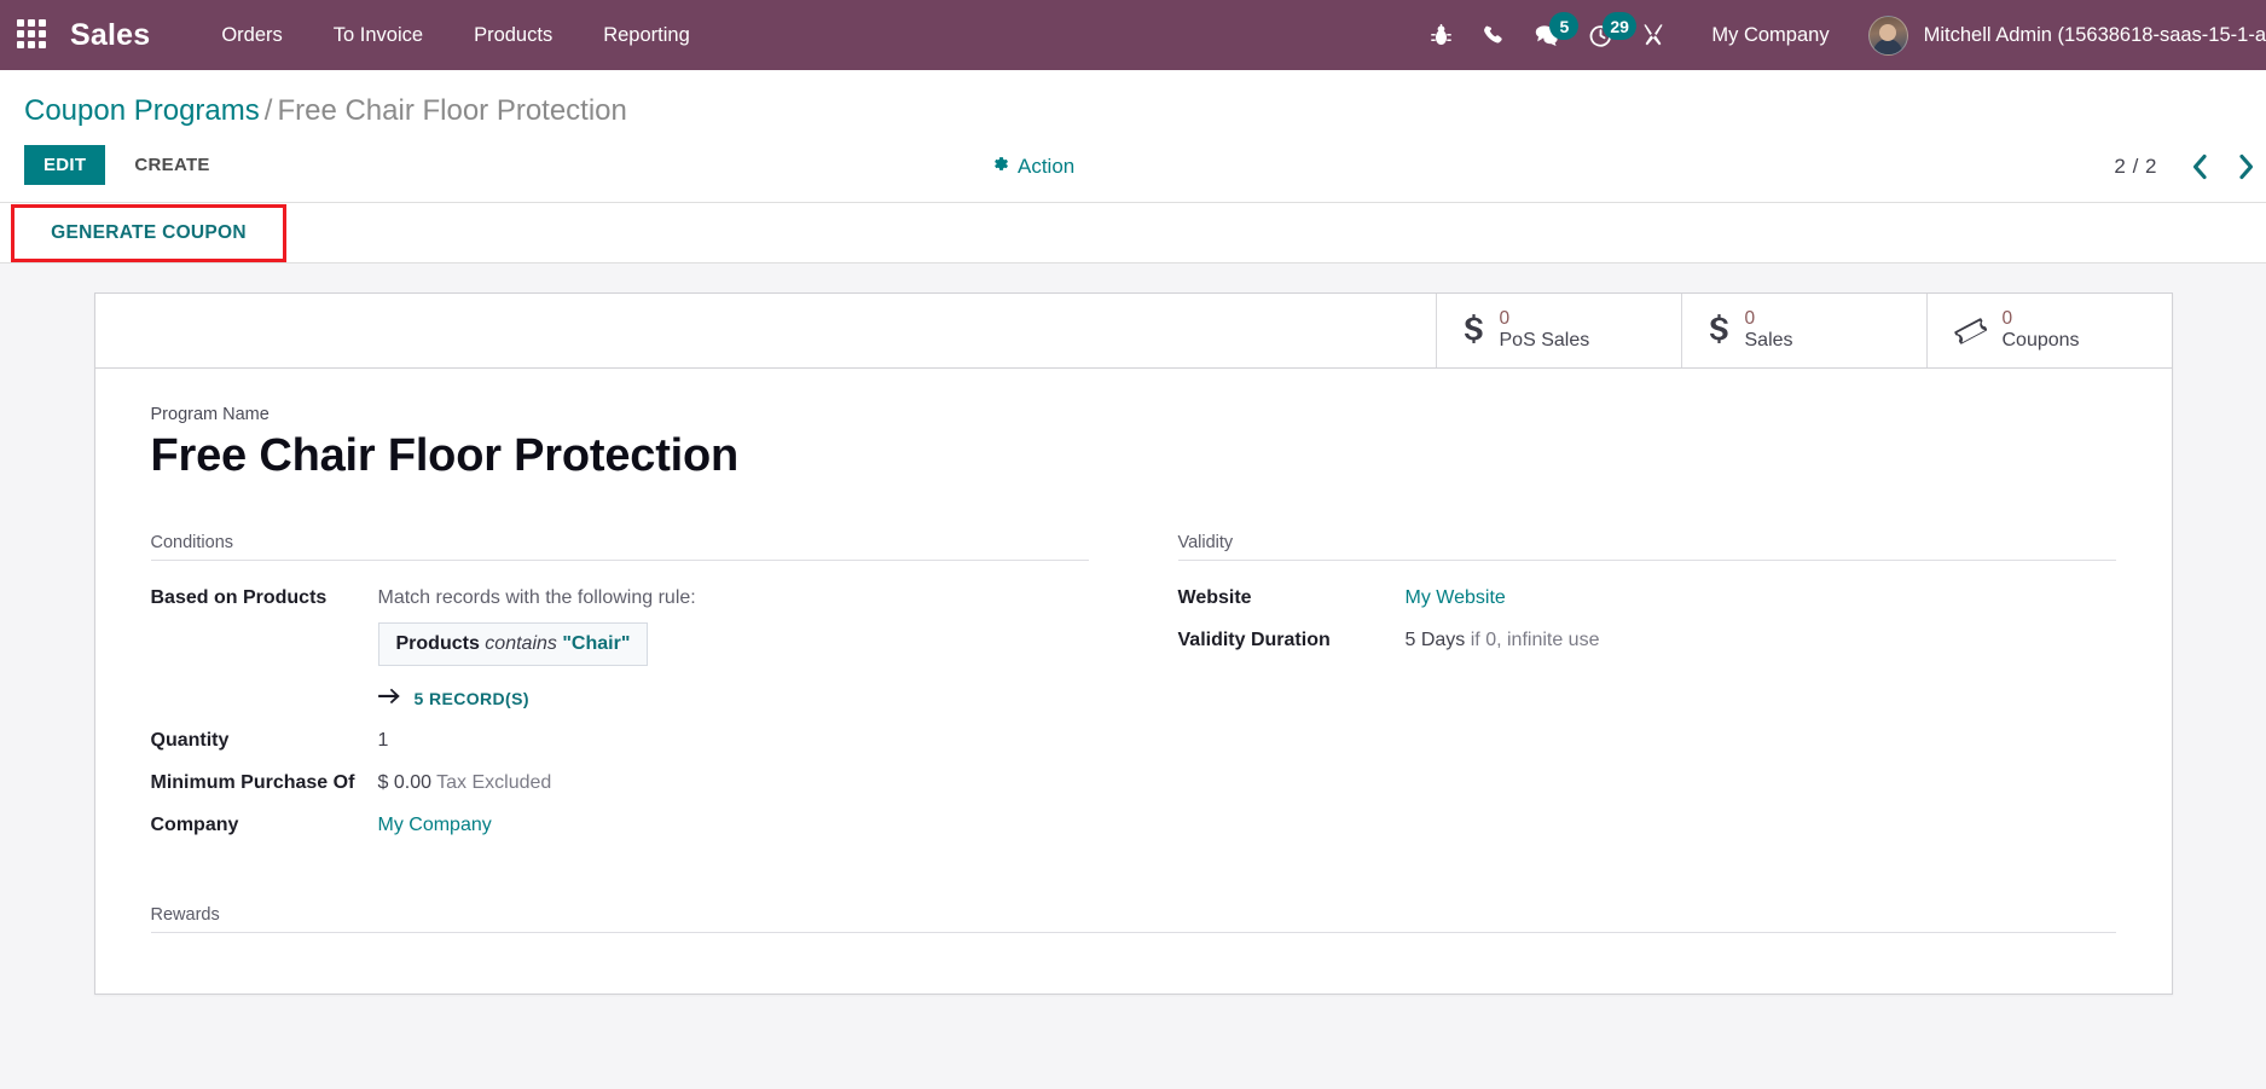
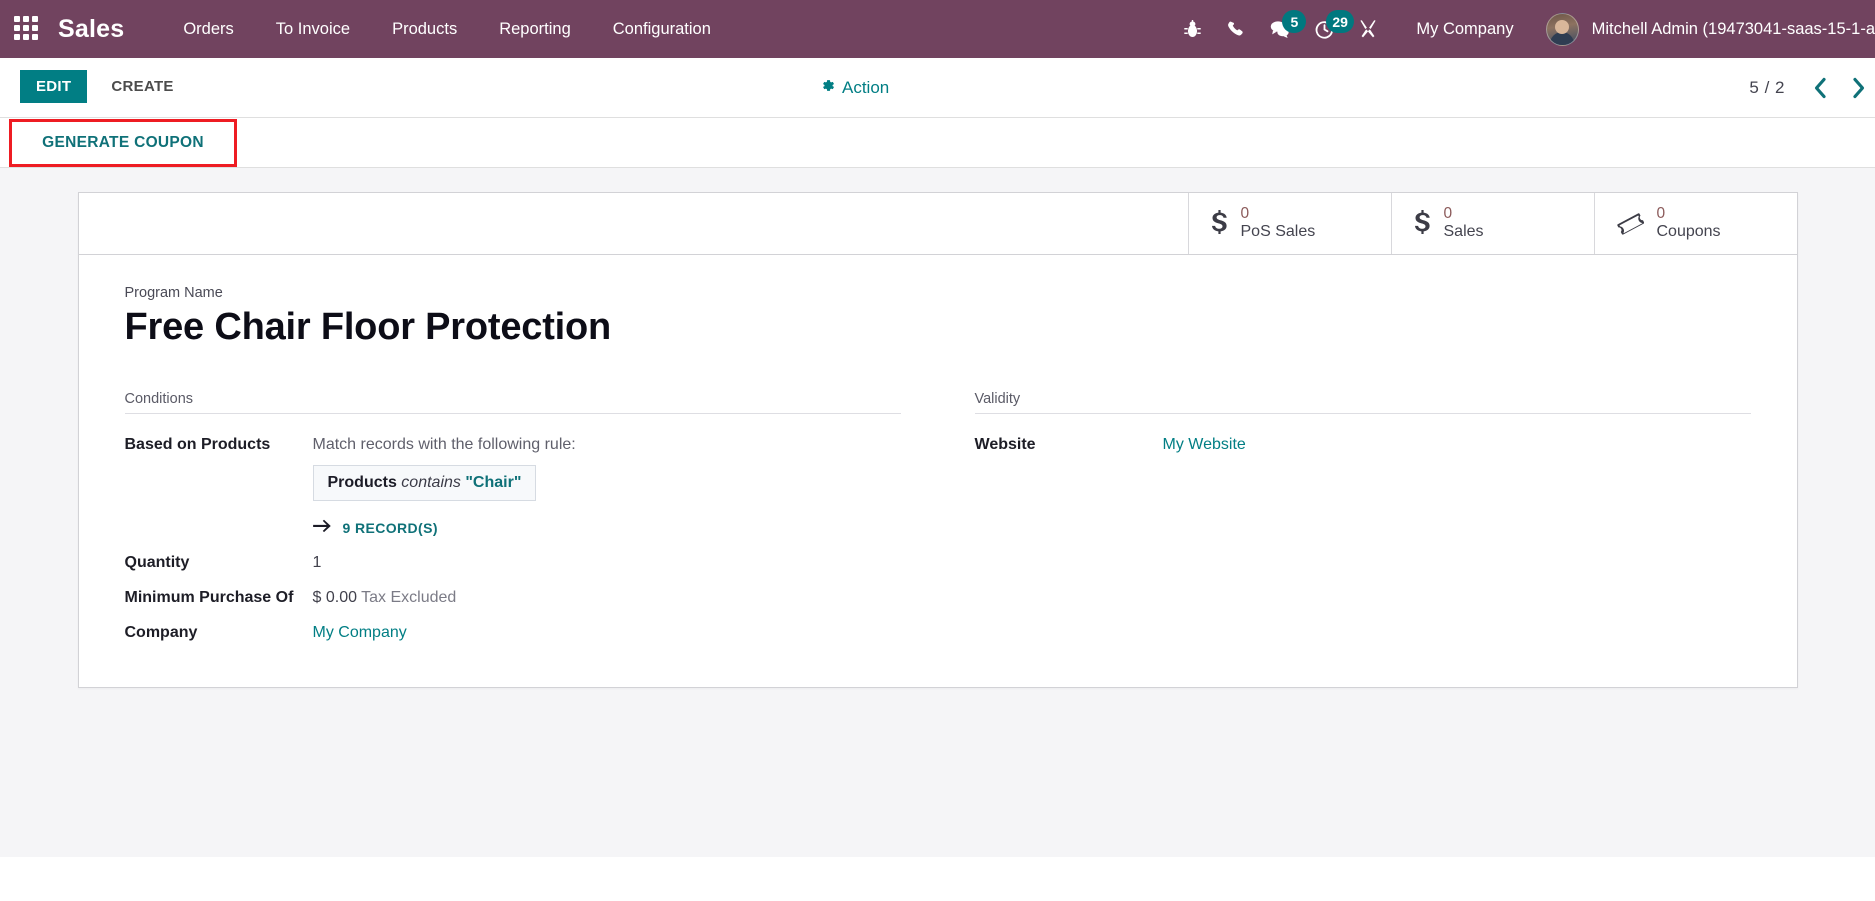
  Sales
  Orders
  To Invoice
  Products
  Reporting
+ Configuration
  5
  29
  My Company
- Mitchell Admin (15638618-saas-15-1-a
+ Mitchell Admin (19473041-saas-15-1-a
- Coupon Programs / Free Chair Floor Protection
  EDIT
  CREATE
  Action
- 2 / 2
+ 5 / 2
  GENERATE COUPON
  0
  PoS Sales
  0
  Sales
  0
  Coupons
  Program Name
  Free Chair Floor Protection
  Conditions
- Based on Products	Match records with the following rule: Products contains "Chair" 5 RECORD(S)
+ Based on Products	Match records with the following rule: Products contains "Chair" 9 RECORD(S)
  Quantity	1
  Minimum Purchase Of	$ 0.00 Tax Excluded
  Company	My Company
  Validity
  Website	My Website
- Validity Duration	5 Days if 0, infinite use
- Rewards
